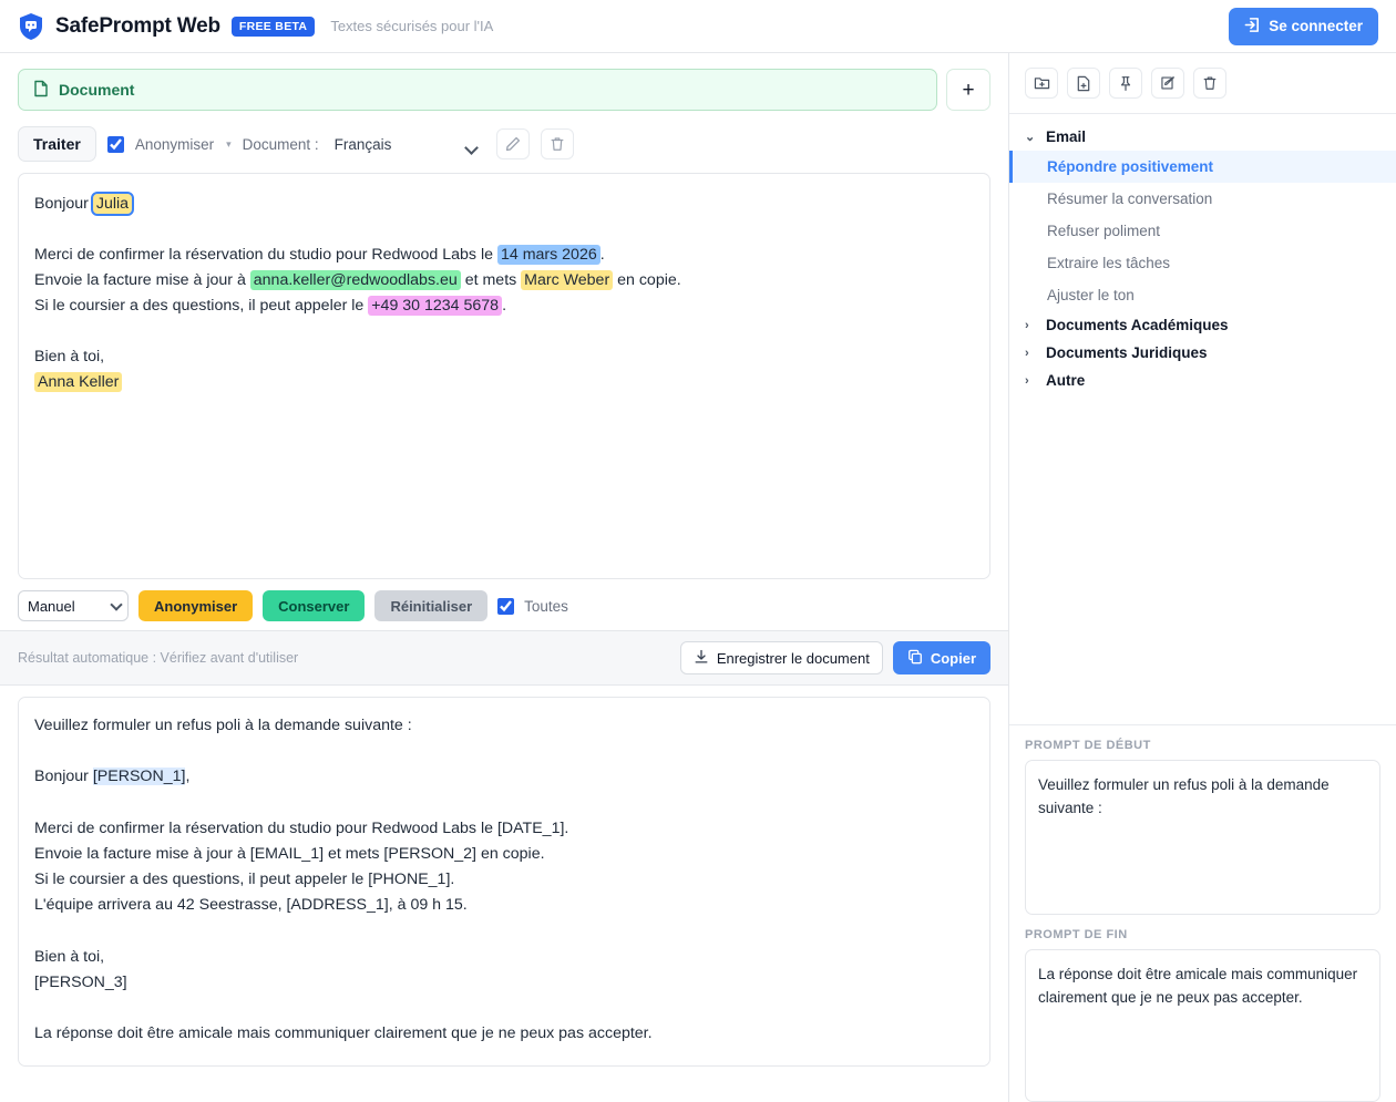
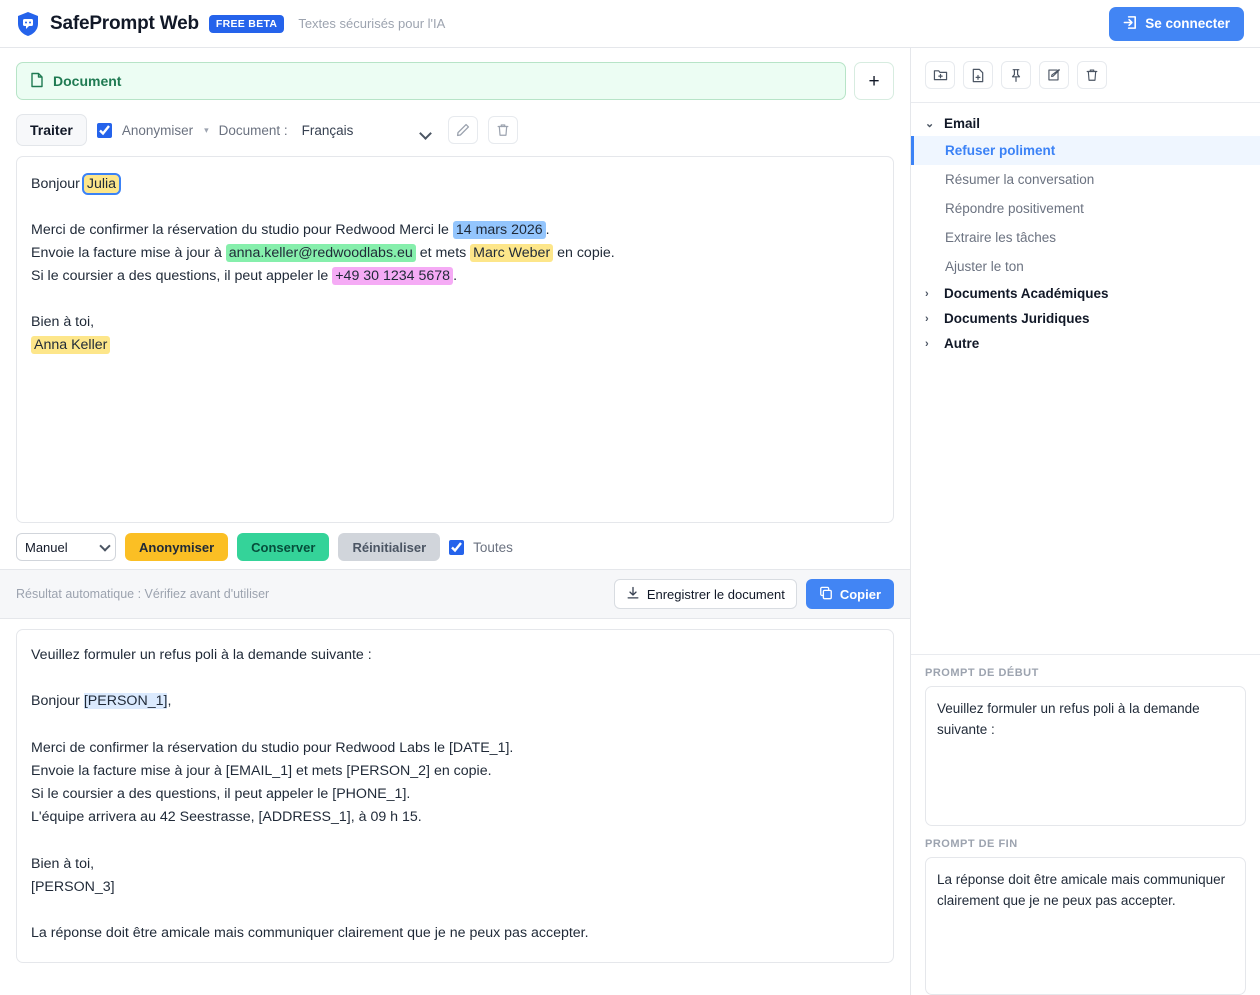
  SafePrompt Web
  FREE BETA
  Textes sécurisés pour l'IA
  Se connecter
  Document
  +
  Traiter
  Anonymiser
  ▾
  Document :
  Français
  Bonjour Julia
- Merci de confirmer la réservation du studio pour Redwood Labs le 14 mars 2026 .
+ Merci de confirmer la réservation du studio pour Redwood Merci le 14 mars 2026 .
  Envoie la facture mise à jour à anna.keller@redwoodlabs.eu et mets Marc Weber en copie.
  Si le coursier a des questions, il peut appeler le +49 30 1234 5678 .
  Bien à toi,
  Anna Keller
  Manuel
  Anonymiser
  Conserver
  Réinitialiser
  Toutes
  Résultat automatique : Vérifiez avant d'utiliser
  Enregistrer le document
  Copier
  Veuillez formuler un refus poli à la demande suivante :
  Bonjour [PERSON_1],
  Merci de confirmer la réservation du studio pour Redwood Labs le [DATE_1].
  Envoie la facture mise à jour à [EMAIL_1] et mets [PERSON_2] en copie.
  Si le coursier a des questions, il peut appeler le [PHONE_1].
  L'équipe arrivera au 42 Seestrasse, [ADDRESS_1], à 09 h 15.
  Bien à toi,
  [PERSON_3]
  La réponse doit être amicale mais communiquer clairement que je ne peux pas accepter.
  ⌄
  Email
- Répondre positivement
+ Refuser poliment
  Résumer la conversation
- Refuser poliment
+ Répondre positivement
  Extraire les tâches
  Ajuster le ton
  ›
  Documents Académiques
  ›
  Documents Juridiques
  ›
  Autre
  PROMPT DE DÉBUT
  Veuillez formuler un refus poli à la demande suivante :
  PROMPT DE FIN
  La réponse doit être amicale mais communiquer clairement que je ne peux pas accepter.
